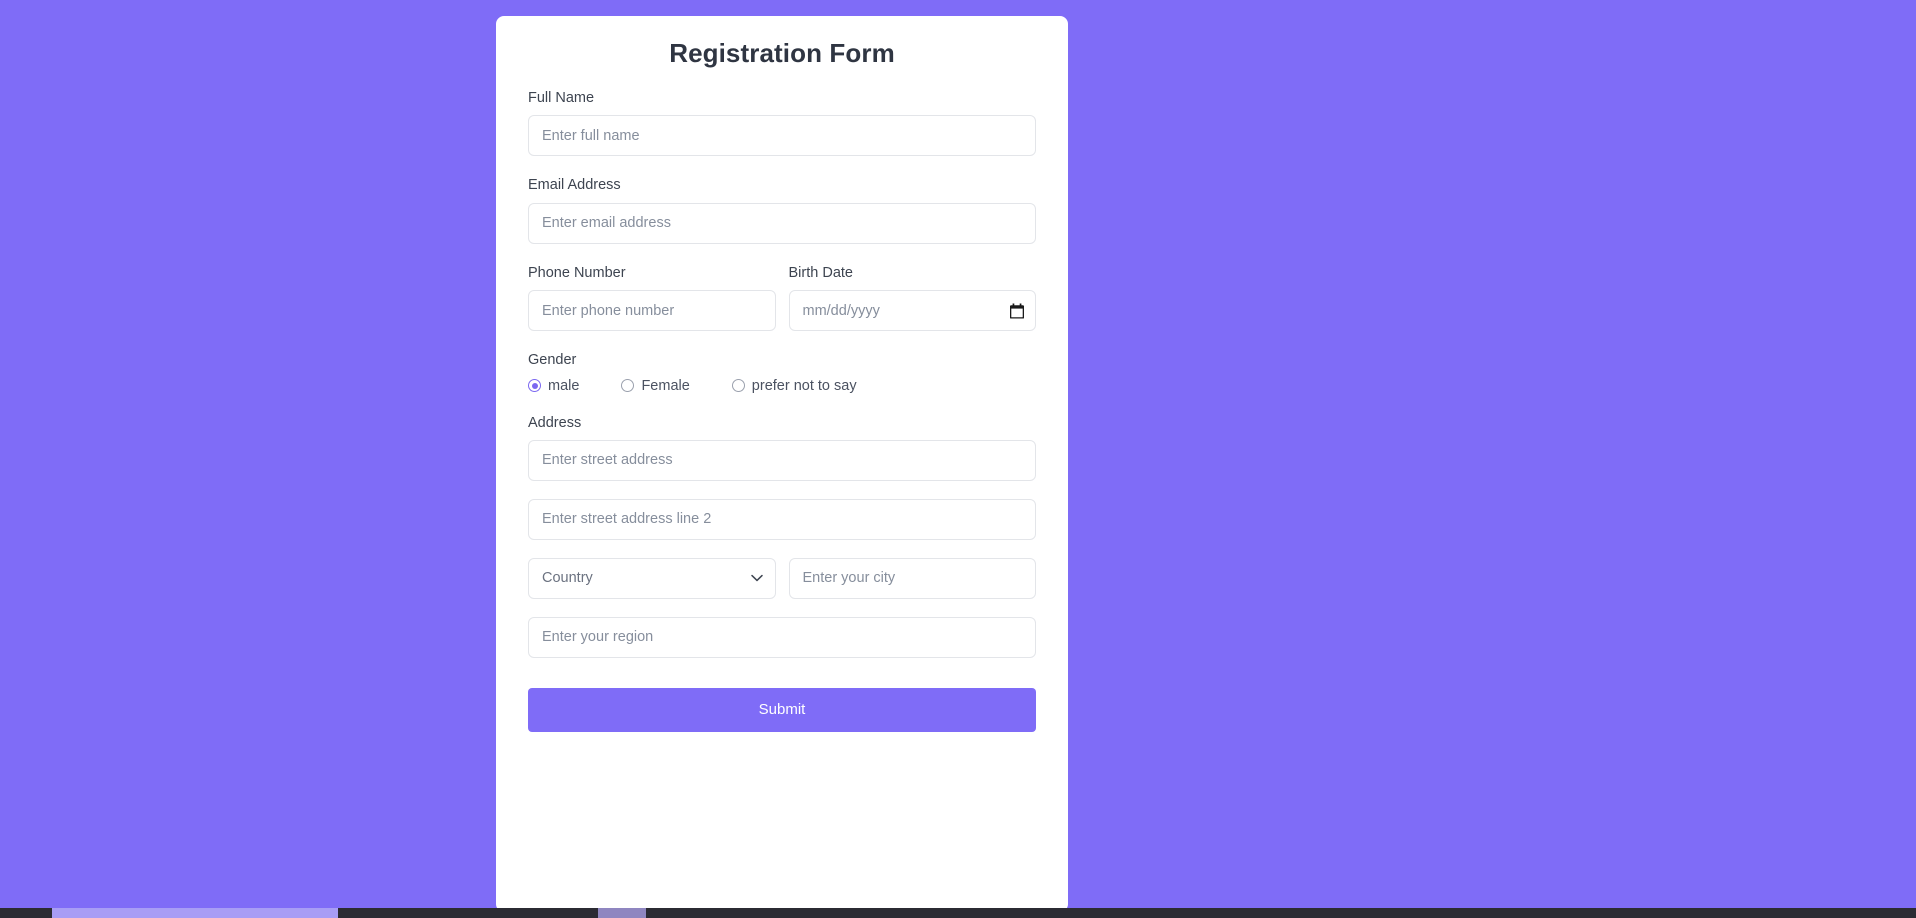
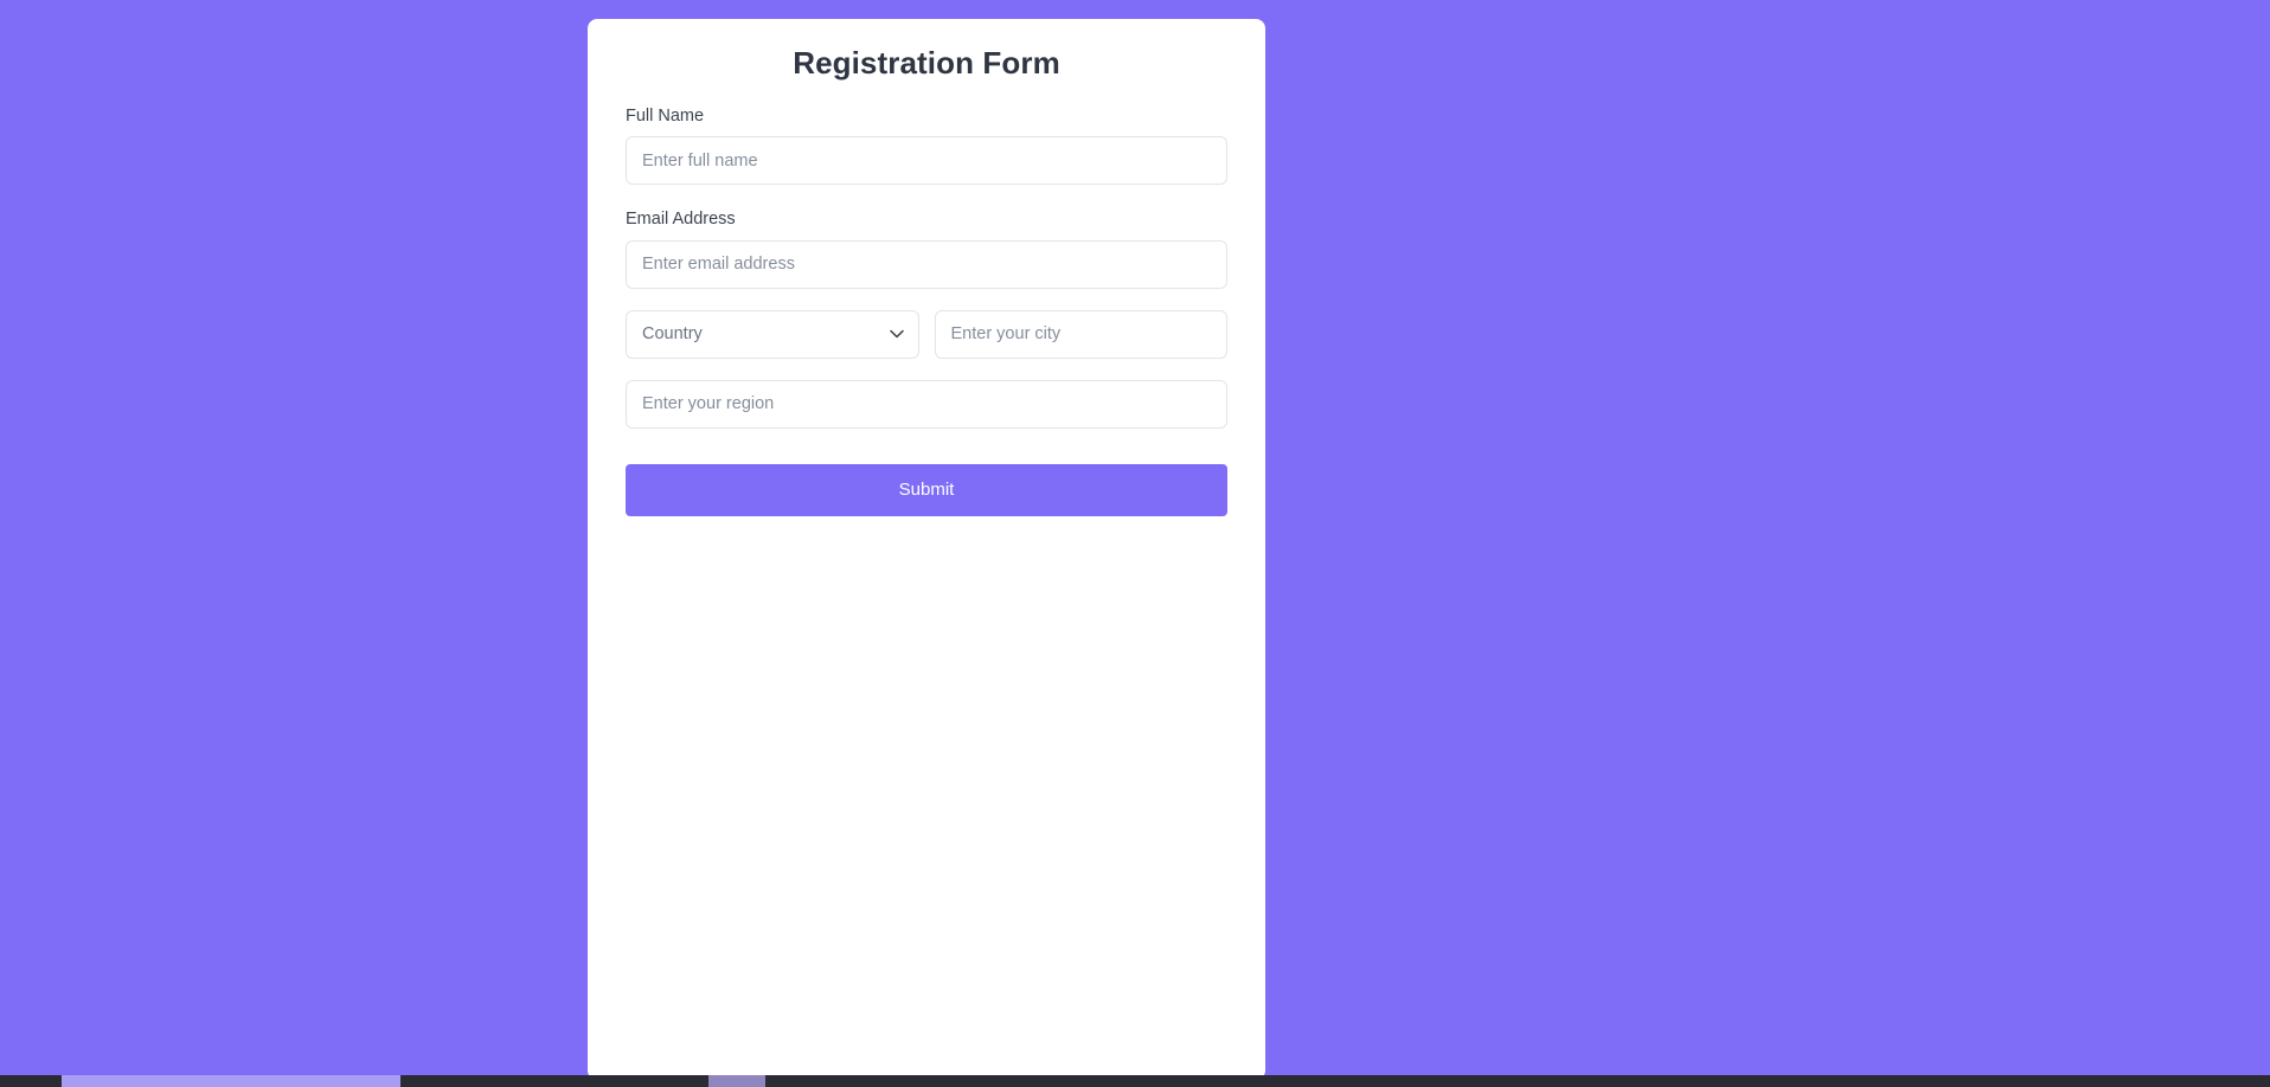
  Registration Form
  Full Name
  Enter full name
  Email Address
  Enter email address
- Phone Number
- Enter phone number
- Birth Date
- mm/dd/yyyy
- Gender
- male
- Female
- prefer not to say
- Address
- Enter street address
- Enter street address line 2
  Country
  Enter your city
  Enter your region
  Submit
